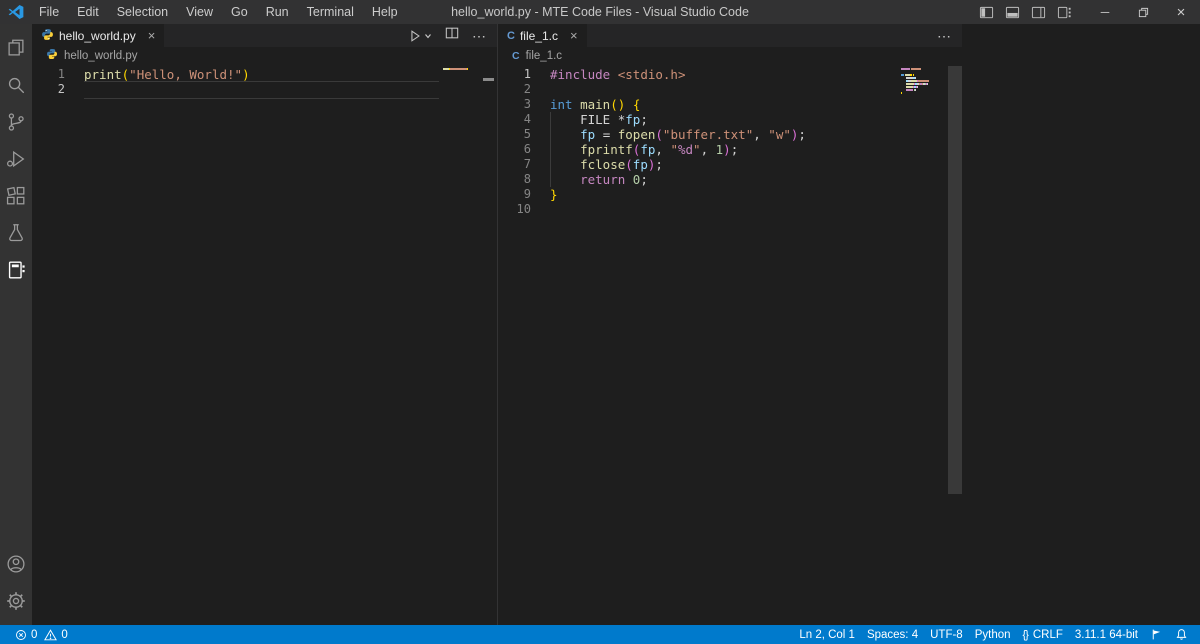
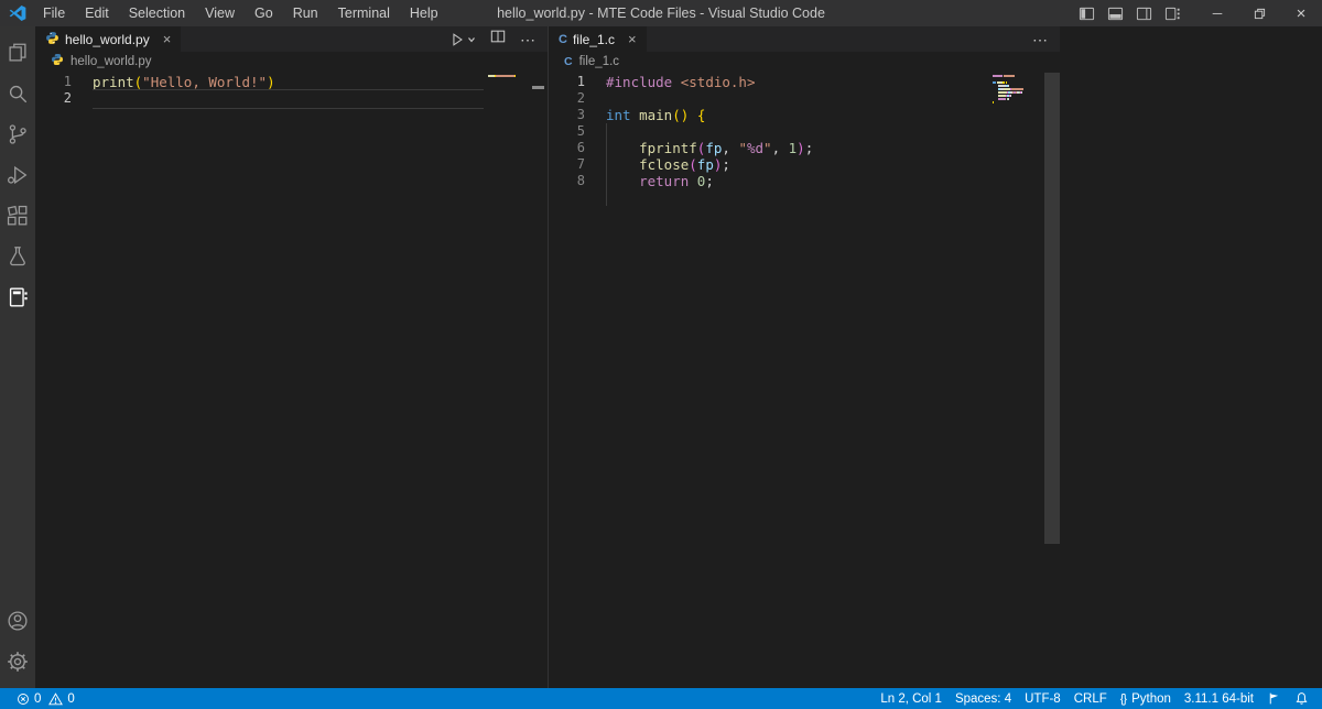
  File
  Edit
  Selection
  View
  Go
  Run
  Terminal
  Help
  hello_world.py - MTE Code Files - Visual Studio Code
  ─
  ×
  hello_world.py
  ×
  ⋯
  hello_world.py
  1
  print("Hello, World!")
  2
  C
  file_1.c
  ×
  ⋯
  C
  file_1.c
  1
  #include <stdio.h>
  2
  3
  int main() {
- 4
- FILE *fp;
  5
- fp = fopen("buffer.txt", "w");
  6
  fprintf(fp, "%d", 1);
  7
  fclose(fp);
  8
  return 0;
- 9
- }
- 10
  0
  0
  Ln 2, Col 1
  Spaces: 4
  UTF-8
- Python
+ CRLF
  {}
- CRLF
+ Python
  3.11.1 64-bit
